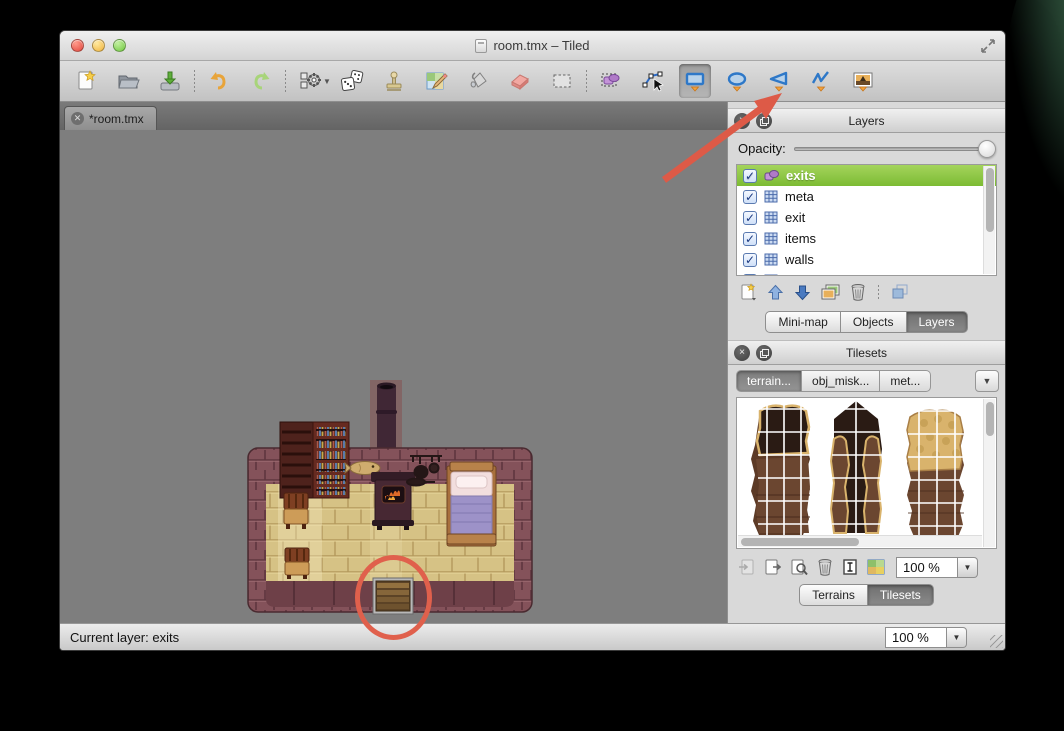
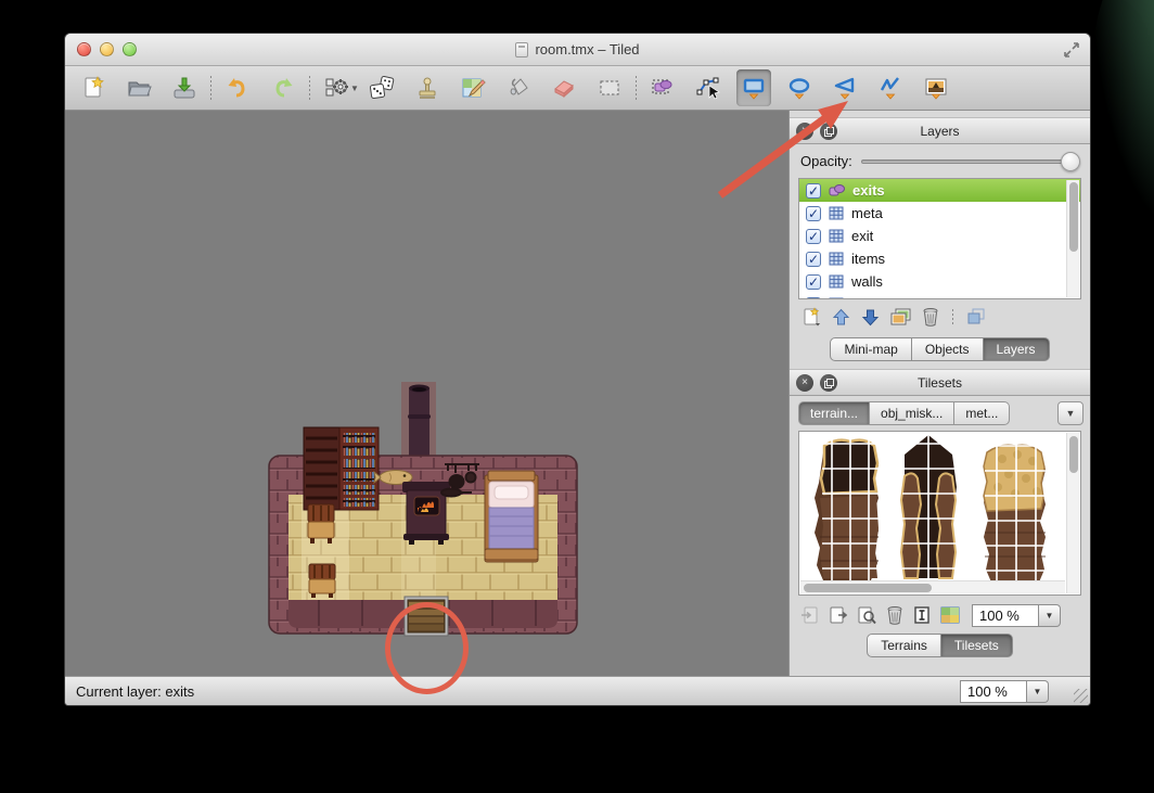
  room.tmx – Tiled
  ▼
- ✕
- *room.tmx
  Layers
  Opacity:
  ✓
  exits
  ✓
  meta
  ✓
  exit
  ✓
  items
  ✓
  walls
  Mini-map
  Objects
  Layers
  ×
  Tilesets
  terrain...
  obj_misk...
  met...
  ▼
  100 %
  ▼
  Terrains
  Tilesets
  Current layer: exits
  100 %
  ▼
